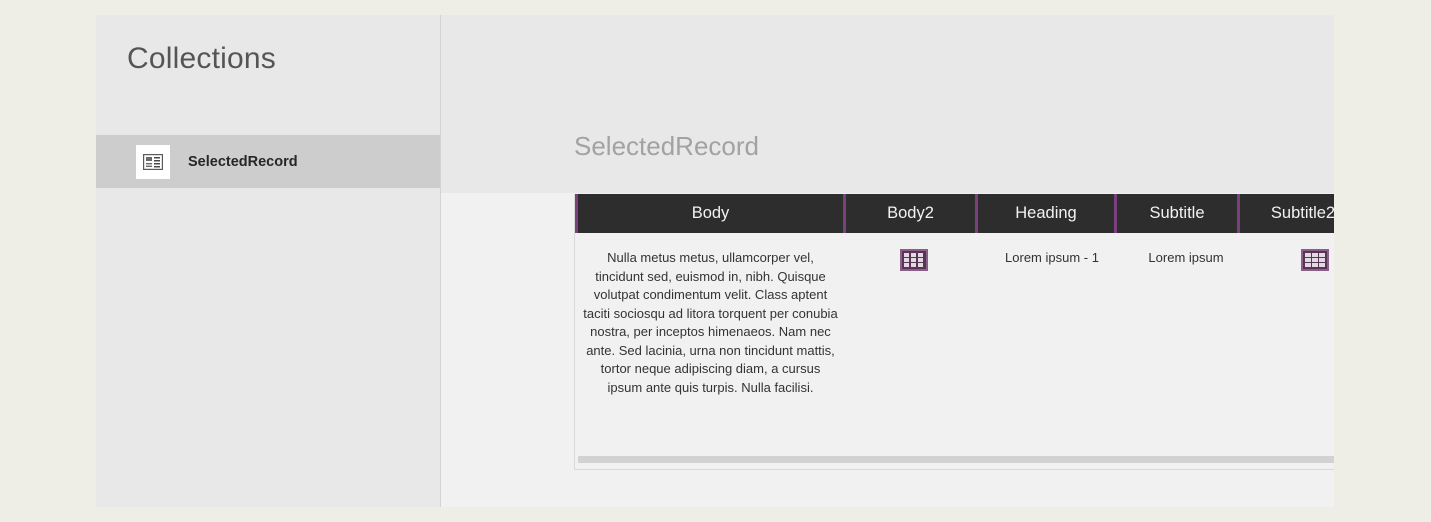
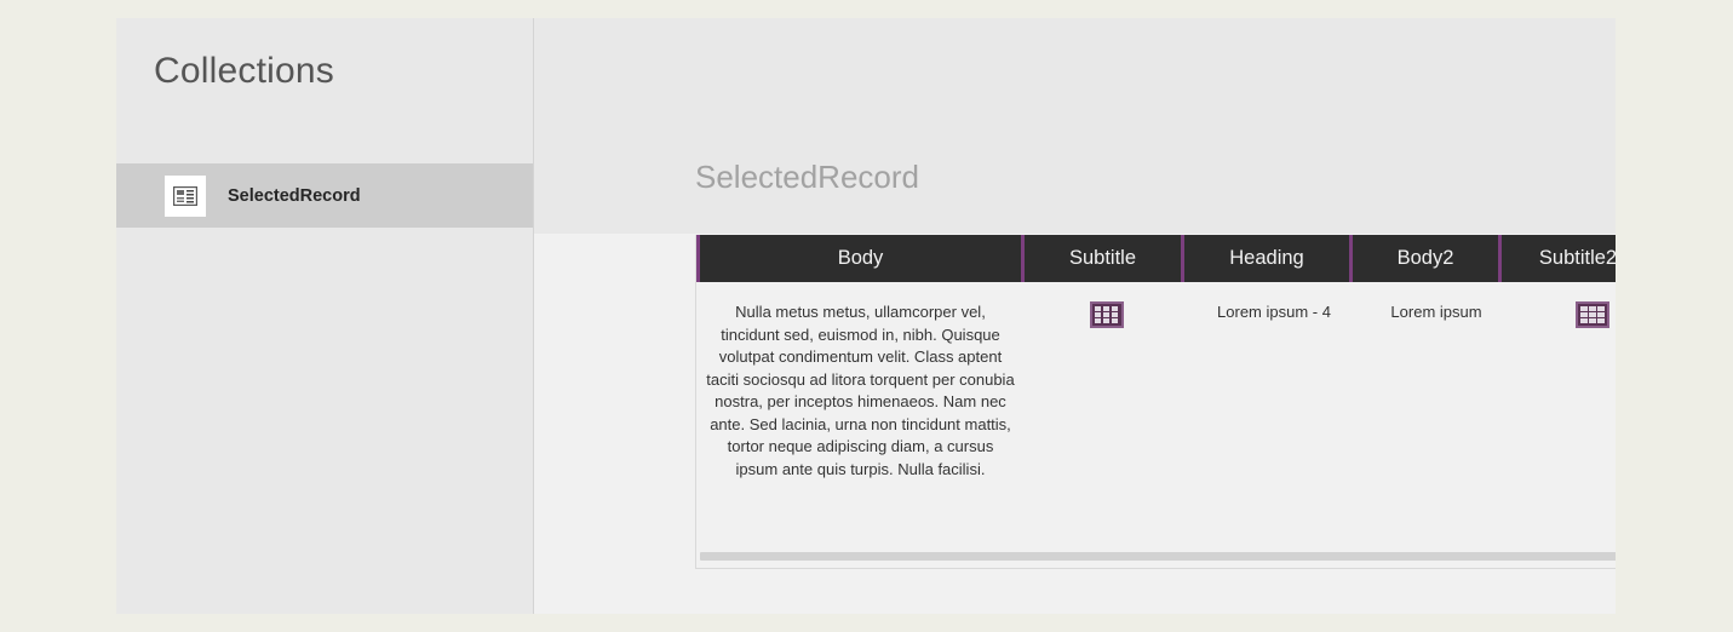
  Collections
  SelectedRecord
  SelectedRecord
  Body
- Body2
+ Subtitle
  Heading
- Subtitle
+ Body2
  Subtitle2
  Nulla metus metus, ullamcorper vel, tincidunt sed, euismod in, nibh. Quisque volutpat condimentum velit. Class aptent taciti sociosqu ad litora torquent per conubia nostra, per inceptos himenaeos. Nam nec ante. Sed lacinia, urna non tincidunt mattis, tortor neque adipiscing diam, a cursus ipsum ante quis turpis. Nulla facilisi.
- Lorem ipsum - 1
+ Lorem ipsum - 4
  Lorem ipsum
